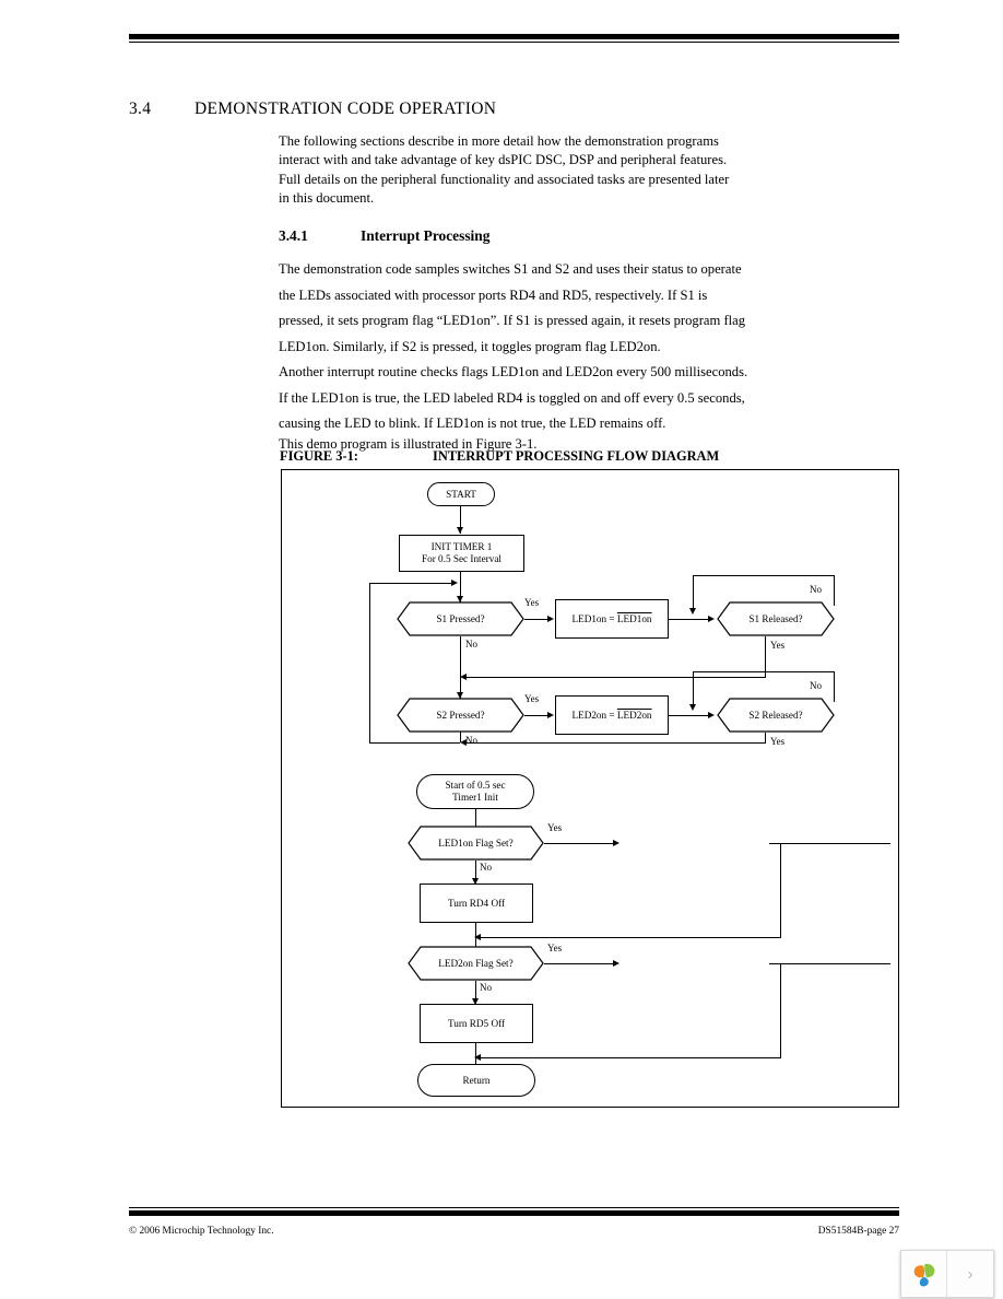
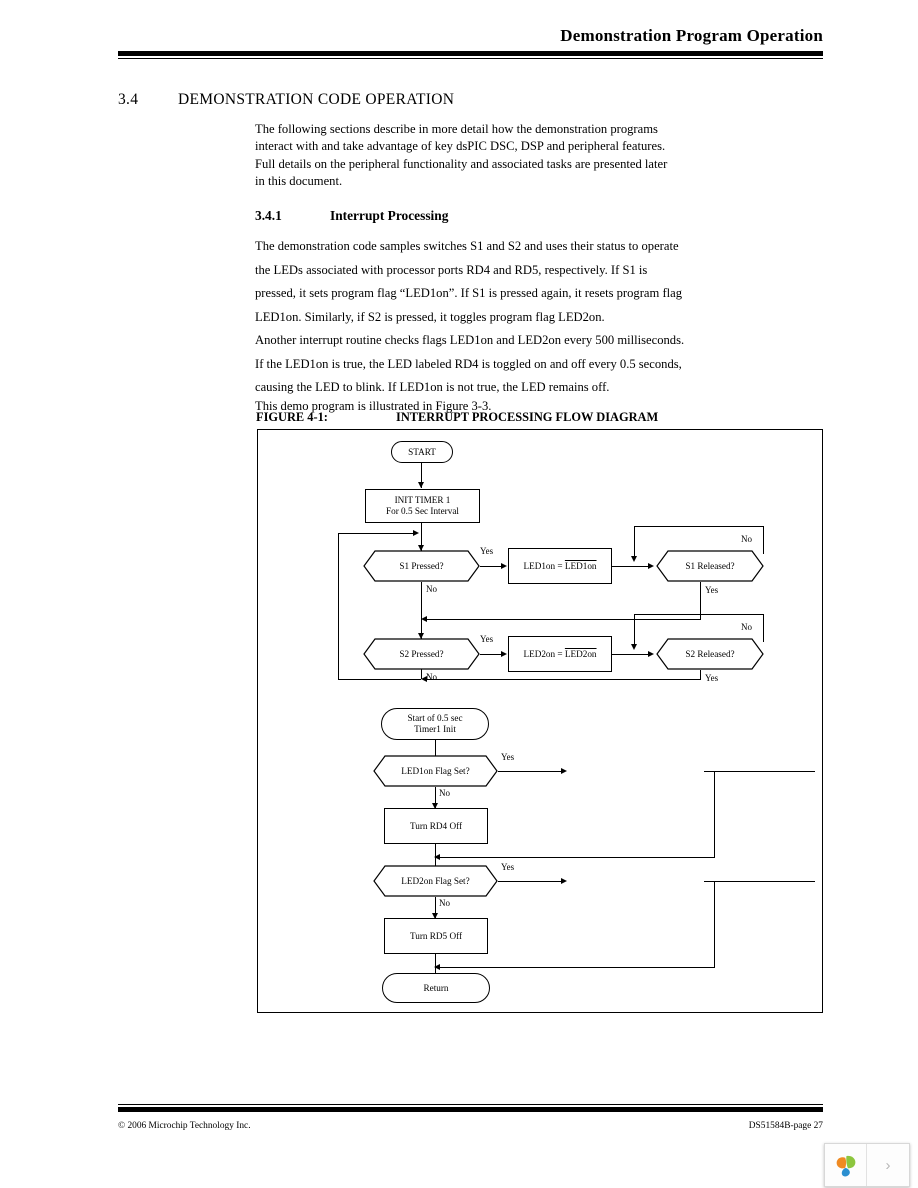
+ Demonstration Program Operation
  3.4 DEMONSTRATION CODE OPERATION
  The following sections describe in more detail how the demonstration programs interact with and take advantage of key dsPIC DSC, DSP and peripheral features. Full details on the peripheral functionality and associated tasks are presented later in this document.
  3.4.1 Interrupt Processing
  The demonstration code samples switches S1 and S2 and uses their status to operate the LEDs associated with processor ports RD4 and RD5, respectively. If S1 is pressed, it sets program flag “LED1on”. If S1 is pressed again, it resets program flag LED1on. Similarly, if S2 is pressed, it toggles program flag LED2on.
  Another interrupt routine checks flags LED1on and LED2on every 500 milliseconds. If the LED1on is true, the LED labeled RD4 is toggled on and off every 0.5 seconds, causing the LED to blink. If LED1on is not true, the LED remains off.
- This demo program is illustrated in Figure 3-1.
+ This demo program is illustrated in Figure 3-3.
- FIGURE 3-1: INTERRUPT PROCESSING FLOW DIAGRAM
+ FIGURE 4-1: INTERRUPT PROCESSING FLOW DIAGRAM
  START
  INIT TIMER 1
  For 0.5 Sec Interval
  S1 Pressed?
  Yes
  No
  LED1on = LED1on
  S1 Released?
  No
  Yes
  S2 Pressed?
  Yes
  No
  LED2on = LED2on
  S2 Released?
  No
  Yes
  Start of 0.5 sec
  Timer1 Init
  LED1on Flag Set?
  Yes
  No
  Turn RD4 Off
  LED2on Flag Set?
  Yes
  No
  Turn RD5 Off
  Return
  © 2006 Microchip Technology Inc.
  DS51584B-page 27
  ›
